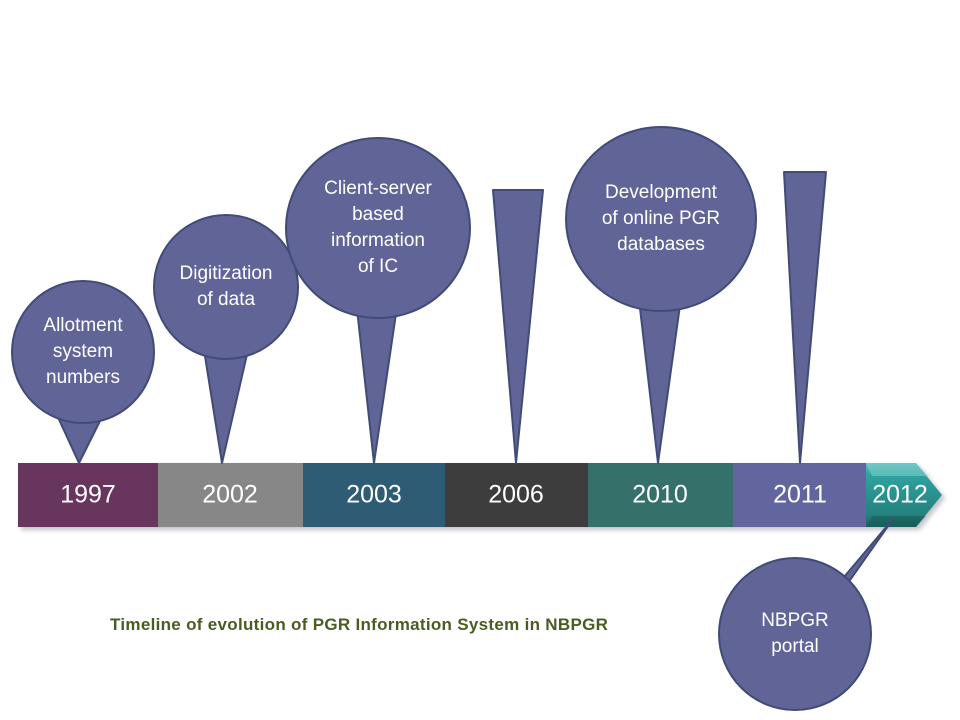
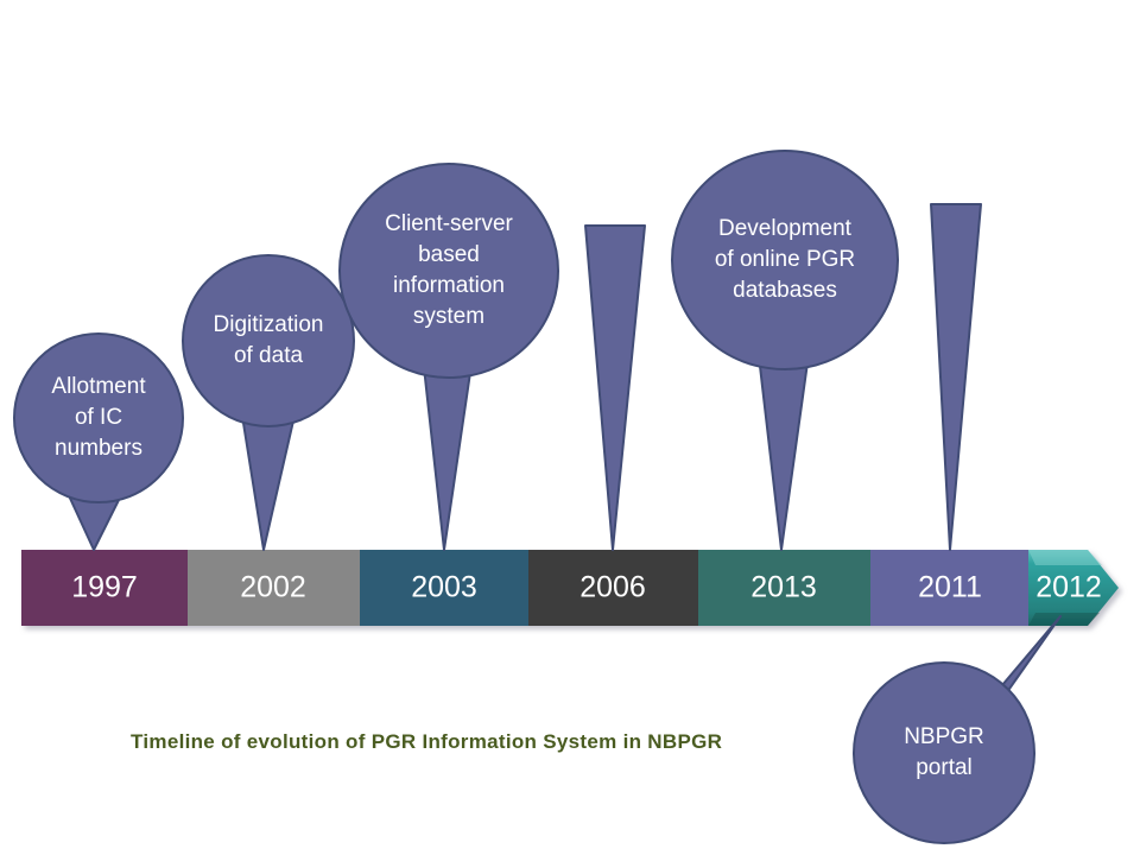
- Allotment system numbers
+ Allotment of IC numbers
  Digitization of data
- Client-server based information of IC
+ Client-server based information system
  Development of online PGR databases
  1997
  2002
  2003
  2006
- 2010
+ 2013
  2011
  2012
  NBPGR portal
  Timeline of evolution of PGR Information System in NBPGR
